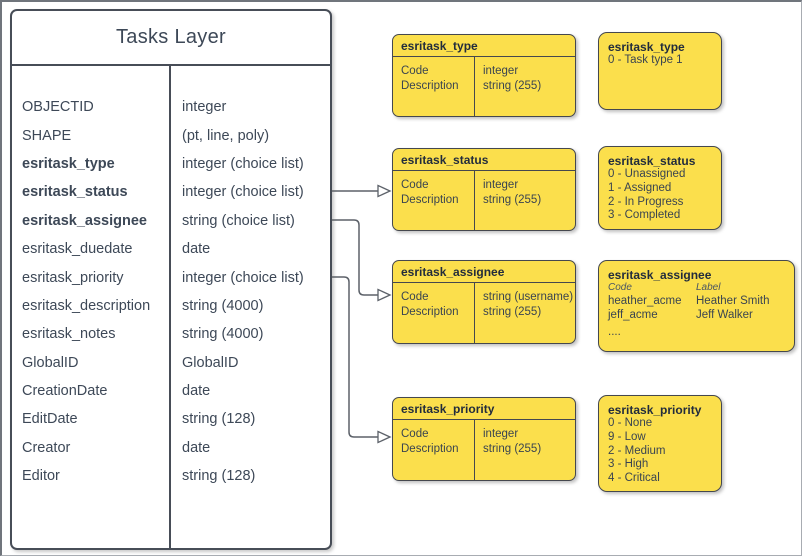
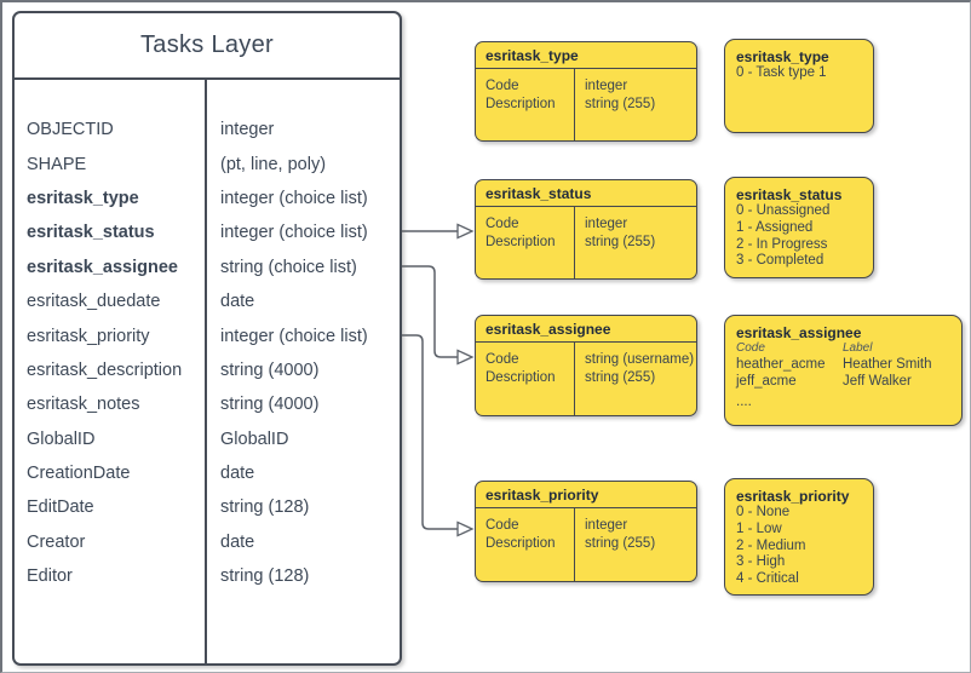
  Tasks Layer
  OBJECTID
  integer
  SHAPE
  (pt, line, poly)
  esritask_type
  integer (choice list)
  esritask_status
  integer (choice list)
  esritask_assignee
  string (choice list)
  esritask_duedate
  date
  esritask_priority
  integer (choice list)
  esritask_description
  string (4000)
  esritask_notes
  string (4000)
  GlobalID
  GlobalID
  CreationDate
  date
  EditDate
  string (128)
  Creator
  date
  Editor
  string (128)
  esritask_type
  Code
  Description
  integer
  string (255)
  esritask_status
  Code
  Description
  integer
  string (255)
  esritask_assignee
  Code
  Description
  string (username)
  string (255)
  esritask_priority
  Code
  Description
  integer
  string (255)
  esritask_type
  0 - Task type 1
  esritask_status
  0 - Unassigned
  1 - Assigned
  2 - In Progress
  3 - Completed
  esritask_assignee
  Code
  Label
  heather_acme
  Heather Smith
  jeff_acme
  Jeff Walker
  ....
  esritask_priority
  0 - None
- 9 - Low
+ 1 - Low
  2 - Medium
  3 - High
  4 - Critical
